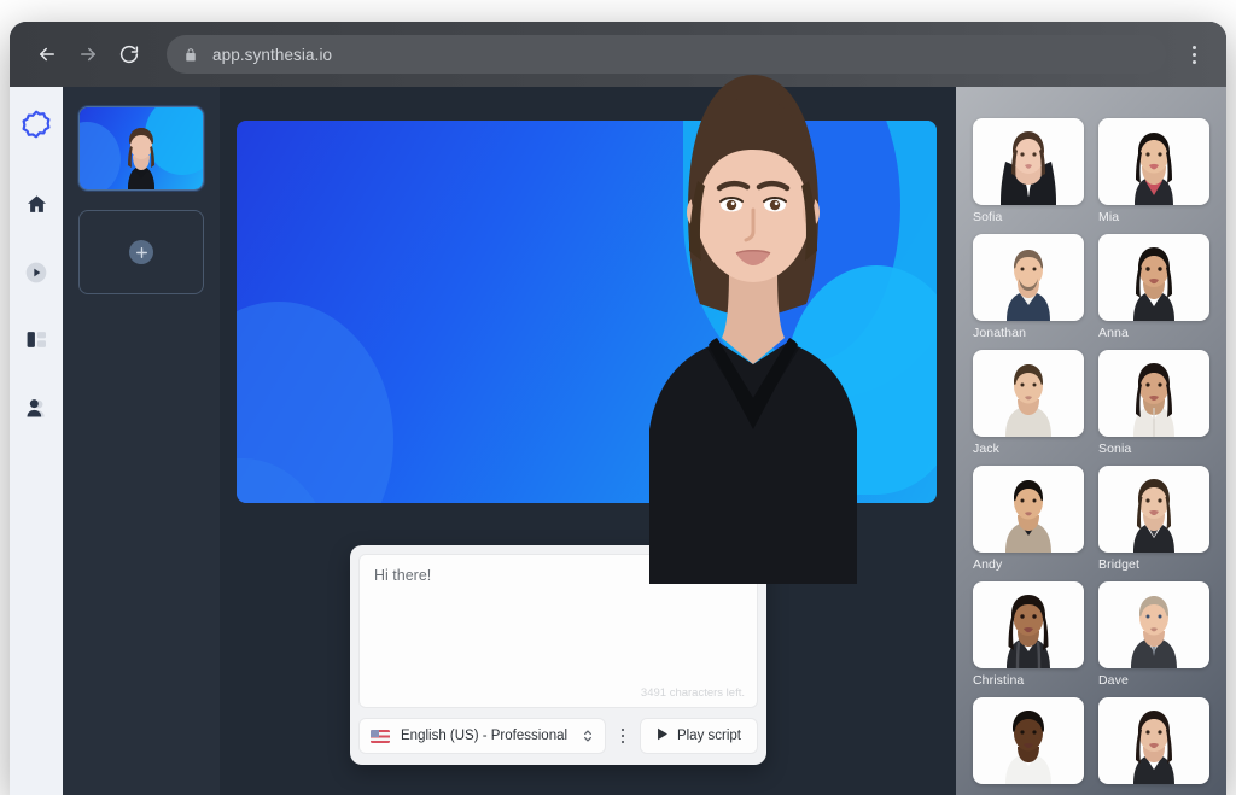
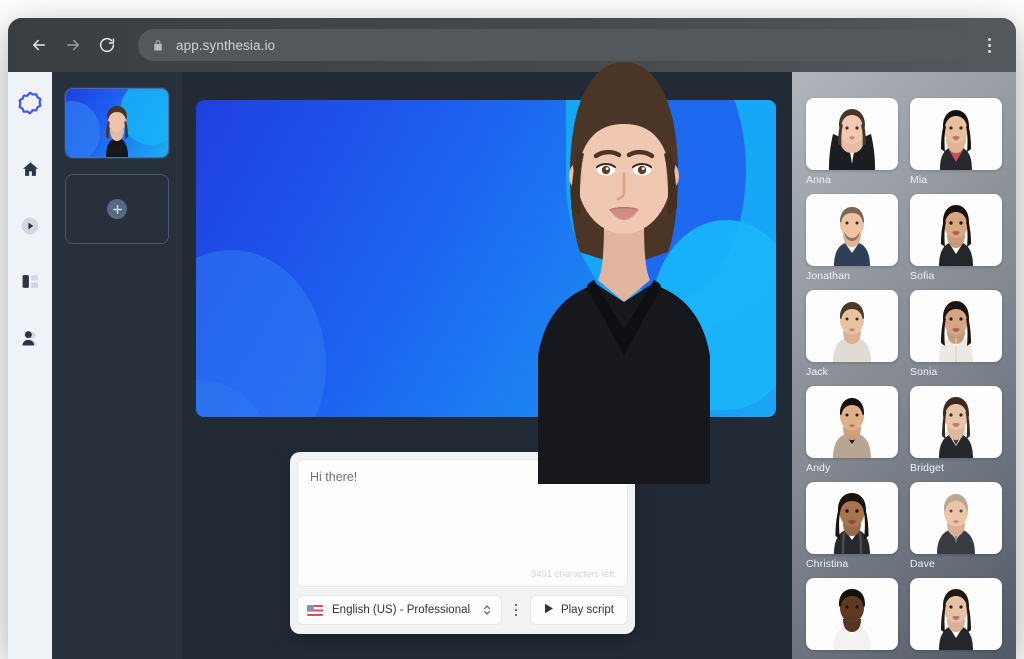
  app.synthesia.io
  Hi there!
  3491 characters left.
  English (US) - Professional
  Play script
- Sofia
+ Anna
  Mia
  Jonathan
- Anna
+ Sofia
  Jack
  Sonia
  Andy
  Bridget
  Christina
  Dave
